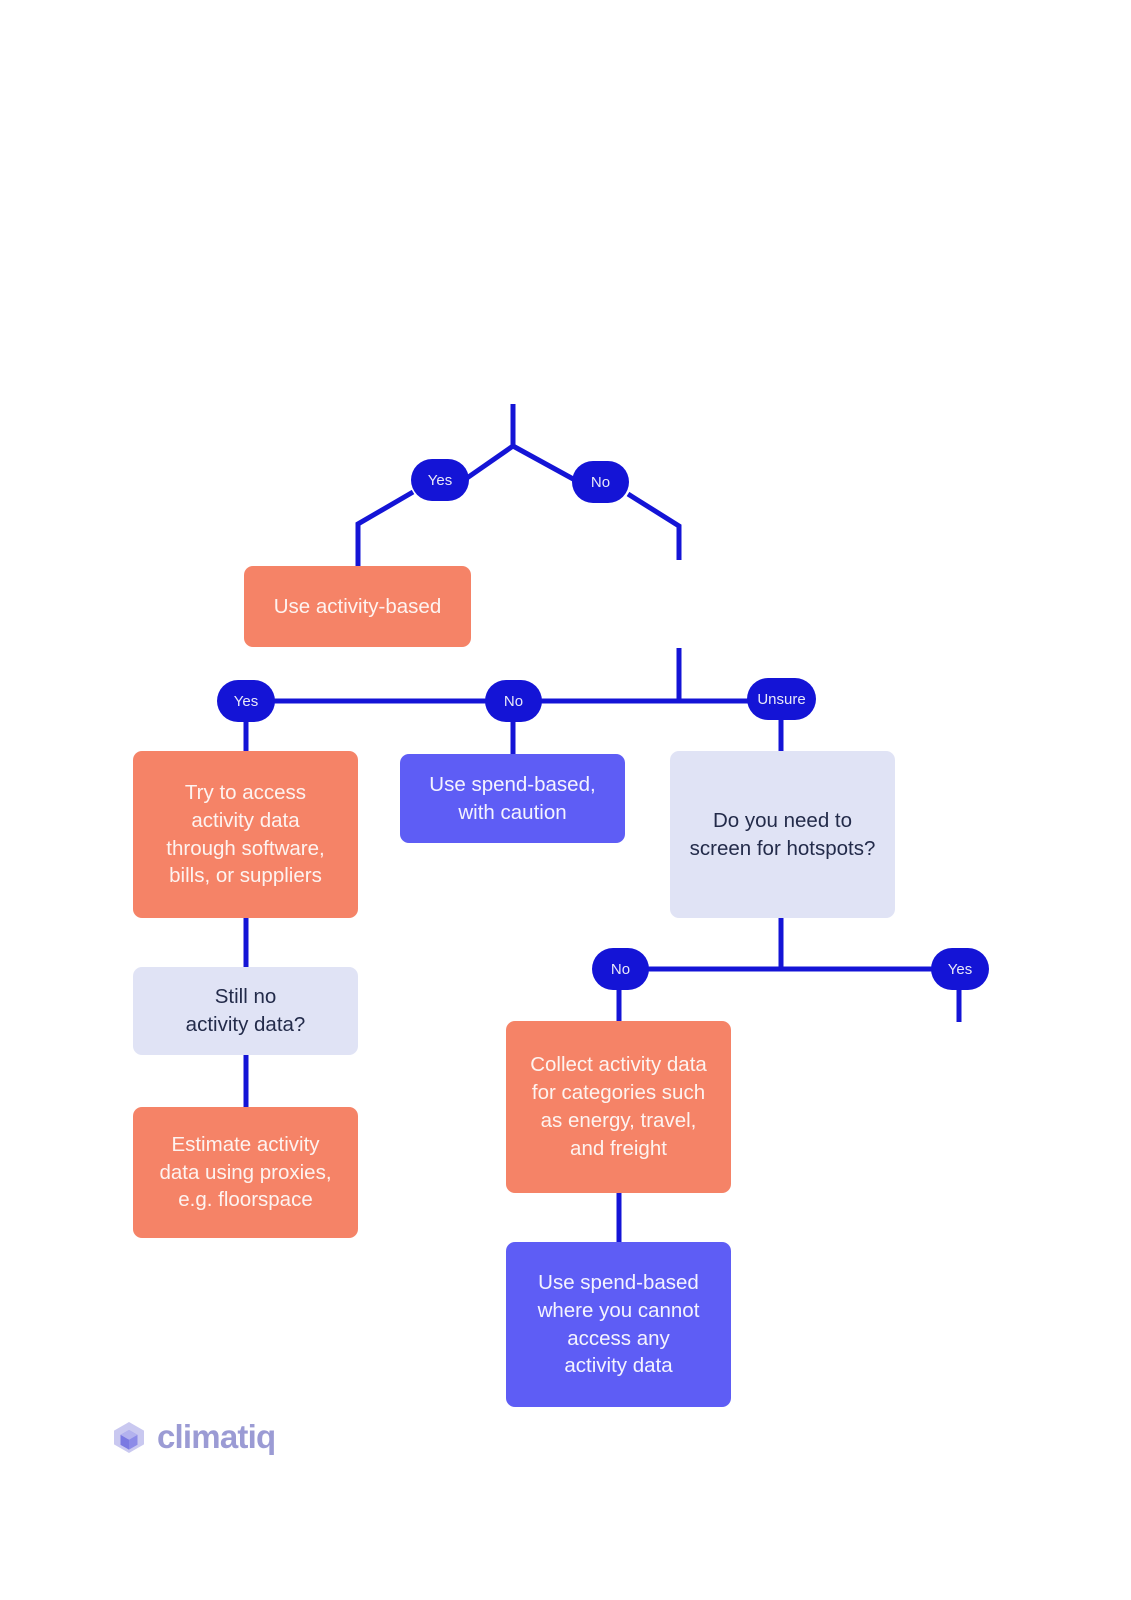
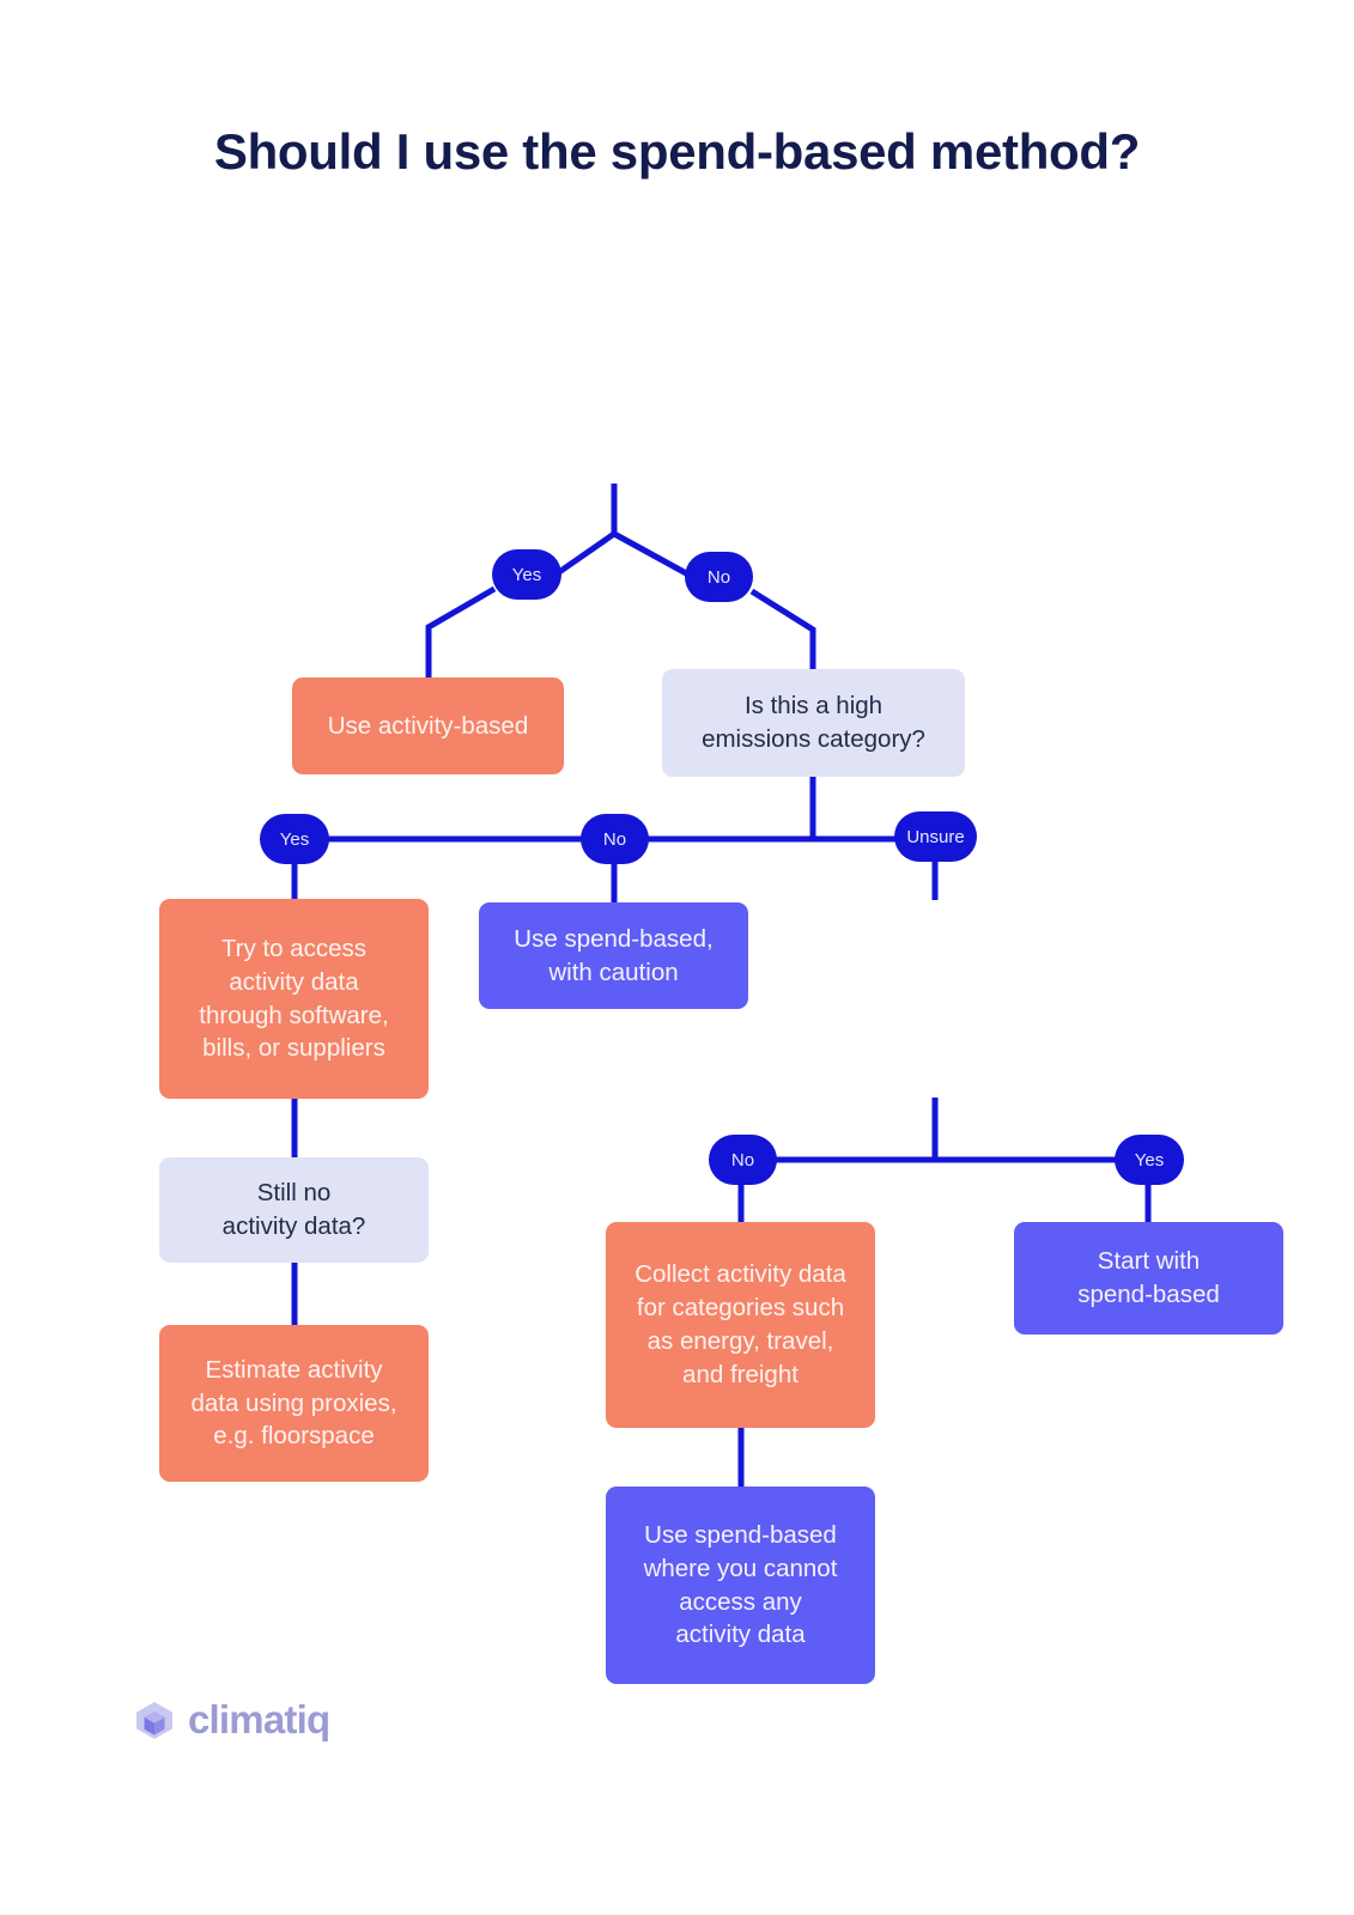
+ Should I use the spend-based method?
  Yes
  No
  Use activity-based
+ Is this a high
+ emissions category?
  Yes
  No
  Unsure
  Try to access
  activity data
  through software,
  bills, or suppliers
  Use spend-based,
  with caution
- Do you need to
- screen for hotspots?
  Still no
  activity data?
  No
  Yes
  Collect activity data
  for categories such
  as energy, travel,
  and freight
+ Start with
+ spend-based
  Estimate activity
  data using proxies,
  e.g. floorspace
  Use spend-based
  where you cannot
  access any
  activity data
  climatiq
